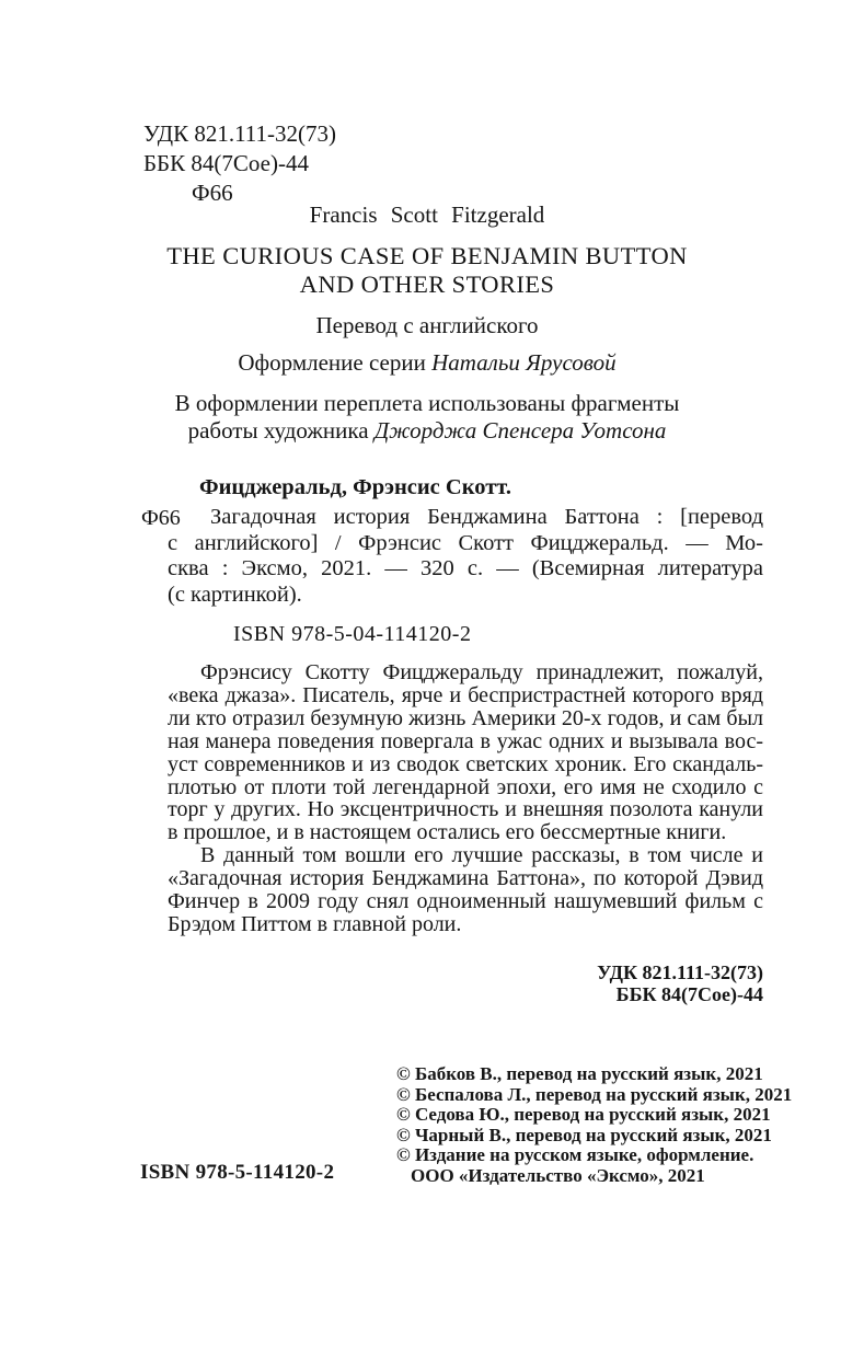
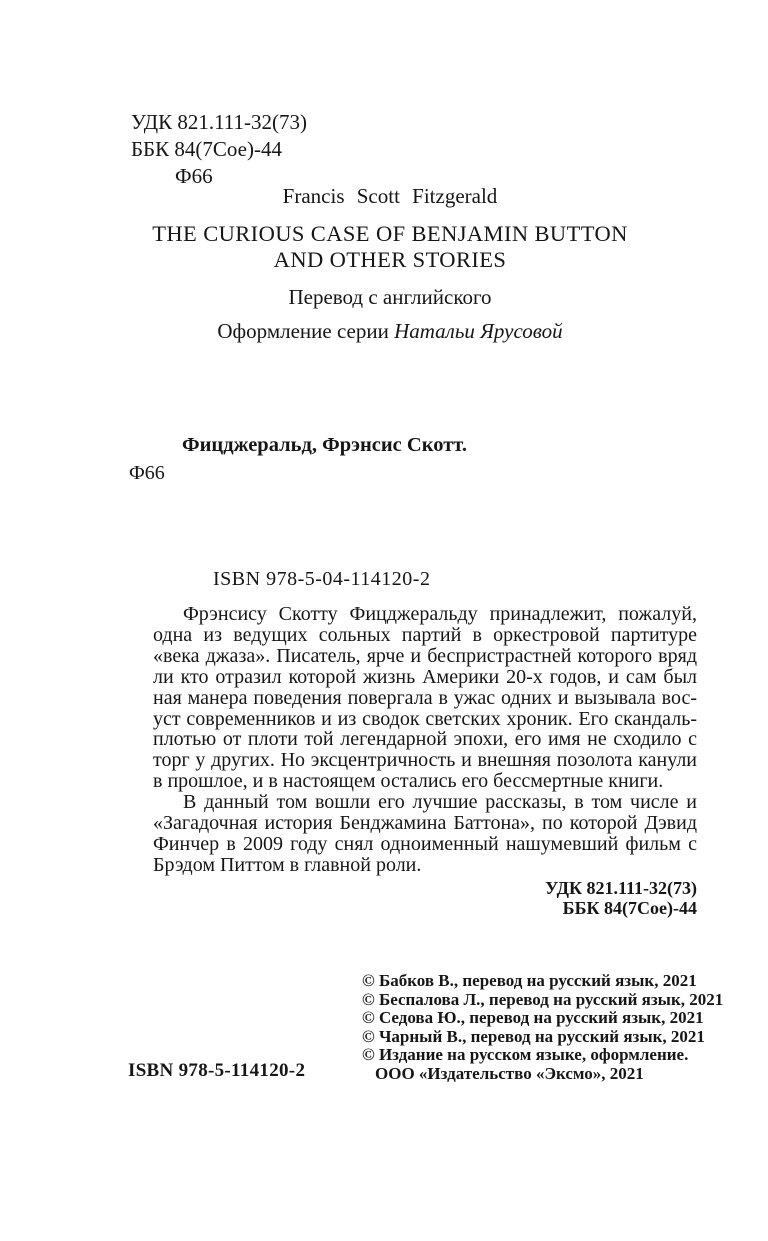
  УДК 821.111-32(73)
  ББК 84(7Сое)-44
  Ф66
  Francis Scott Fitzgerald
  THE CURIOUS CASE OF BENJAMIN BUTTON
  AND OTHER STORIES
  Перевод с английского
  Оформление серии Натальи Ярусовой
- В оформлении переплета использованы фрагменты
- работы художника Джорджа Спенсера Уотсона
  Фицджеральд, Фрэнсис Скотт.
  Ф66
- Загадочная история Бенджамина Баттона : [перевод
- с английского] / Фрэнсис Скотт Фицджеральд. — Мо-
- сква : Эксмо, 2021. — 320 с. — (Всемирная литература
- (с картинкой).
  ISBN 978-5-04-114120-2
  Фрэнсису Скотту Фицджеральду принадлежит, пожалуй,
+ одна из ведущих сольных партий в оркестровой партитуре
  «века джаза». Писатель, ярче и беспристрастней которого вряд
- ли кто отразил безумную жизнь Америки 20-х годов, и сам был
+ ли кто отразил которой жизнь Америки 20-х годов, и сам был
  ная манера поведения повергала в ужас одних и вызывала вос-
  уст современников и из сводок светских хроник. Его скандаль-
  плотью от плоти той легендарной эпохи, его имя не сходило с
  торг у других. Но эксцентричность и внешняя позолота канули
  в прошлое, и в настоящем остались его бессмертные книги.
  В данный том вошли его лучшие рассказы, в том числе и
  «Загадочная история Бенджамина Баттона», по которой Дэвид
  Финчер в 2009 году снял одноименный нашумевший фильм с
  Брэдом Питтом в главной роли.
  УДК 821.111-32(73)
  ББК 84(7Сое)-44
  © Бабков В., перевод на русский язык, 2021
  © Беспалова Л., перевод на русский язык, 2021
  © Седова Ю., перевод на русский язык, 2021
  © Чарный В., перевод на русский язык, 2021
  © Издание на русском языке, оформление.
  ООО «Издательство «Эксмо», 2021
  ISBN 978-5-114120-2
